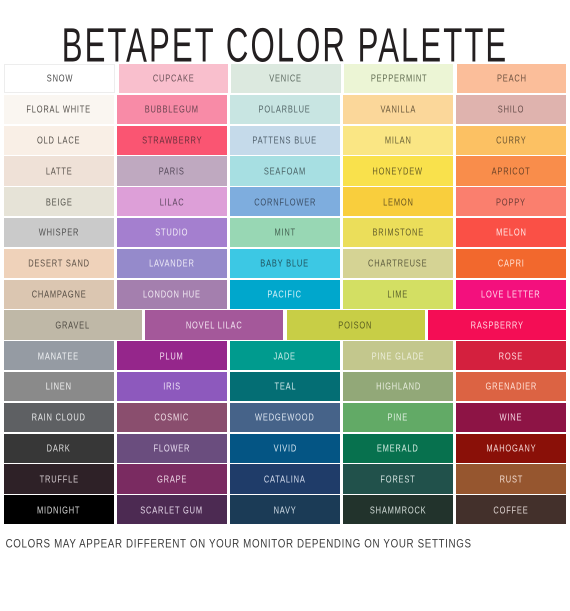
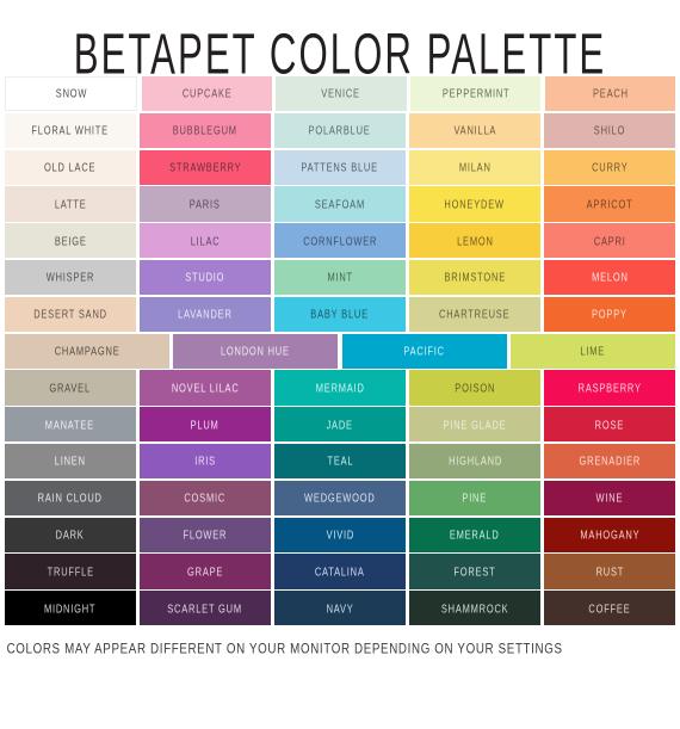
  BETAPET COLOR PALETTE
  SNOW
  CUPCAKE
  VENICE
  PEPPERMINT
  PEACH
  FLORAL WHITE
  BUBBLEGUM
  POLARBLUE
  VANILLA
  SHILO
  OLD LACE
  STRAWBERRY
  PATTENS BLUE
  MILAN
  CURRY
  LATTE
  PARIS
  SEAFOAM
  HONEYDEW
  APRICOT
  BEIGE
  LILAC
  CORNFLOWER
  LEMON
- POPPY
+ CAPRI
  WHISPER
  STUDIO
  MINT
  BRIMSTONE
  MELON
  DESERT SAND
  LAVANDER
  BABY BLUE
  CHARTREUSE
- CAPRI
+ POPPY
  CHAMPAGNE
  LONDON HUE
  PACIFIC
  LIME
- LOVE LETTER
  GRAVEL
  NOVEL LILAC
+ MERMAID
  POISON
  RASPBERRY
  MANATEE
  PLUM
  JADE
  PINE GLADE
  ROSE
  LINEN
  IRIS
  TEAL
  HIGHLAND
  GRENADIER
  RAIN CLOUD
  COSMIC
  WEDGEWOOD
  PINE
  WINE
  DARK
  FLOWER
  VIVID
  EMERALD
  MAHOGANY
  TRUFFLE
  GRAPE
  CATALINA
  FOREST
  RUST
  MIDNIGHT
  SCARLET GUM
  NAVY
  SHAMMROCK
  COFFEE
  COLORS MAY APPEAR DIFFERENT ON YOUR MONITOR DEPENDING ON YOUR SETTINGS
